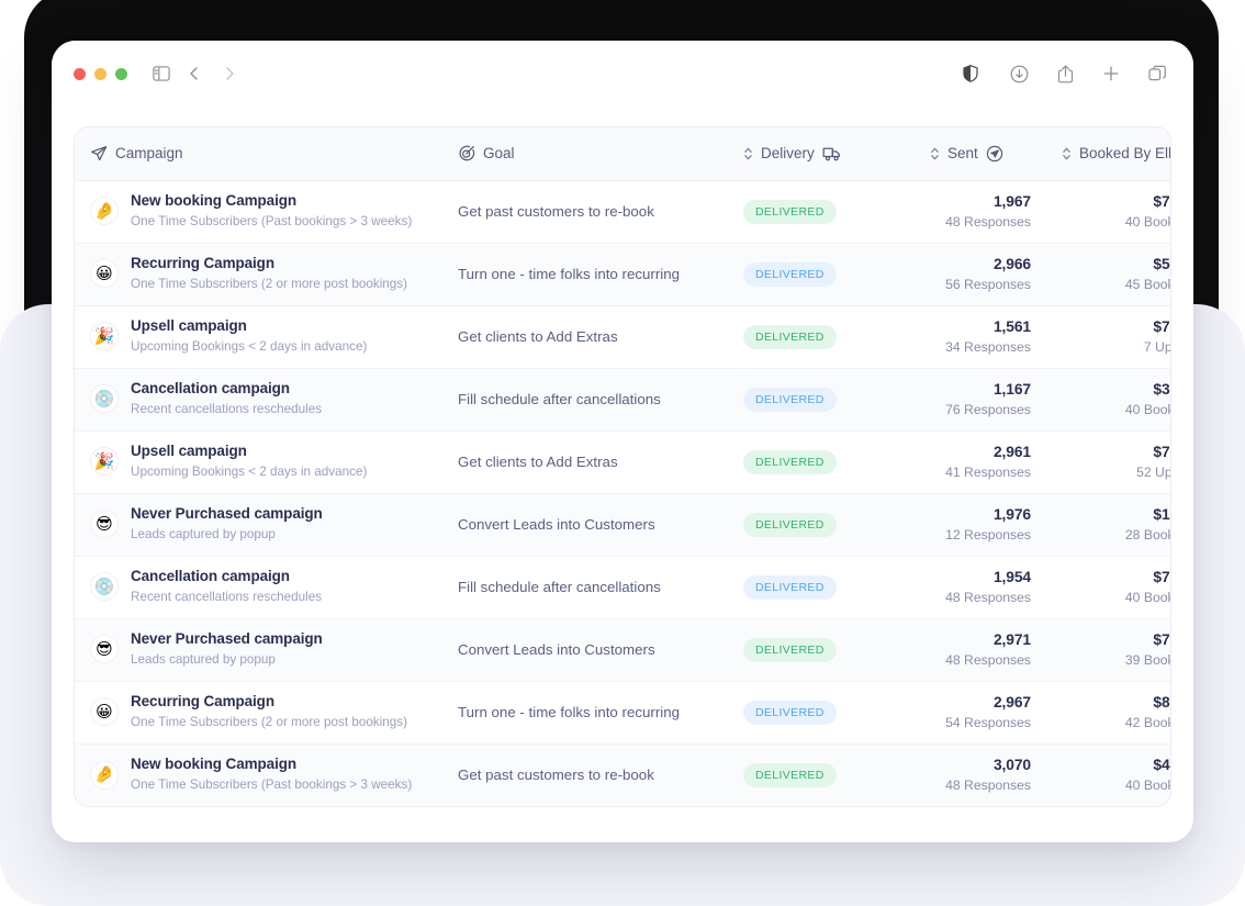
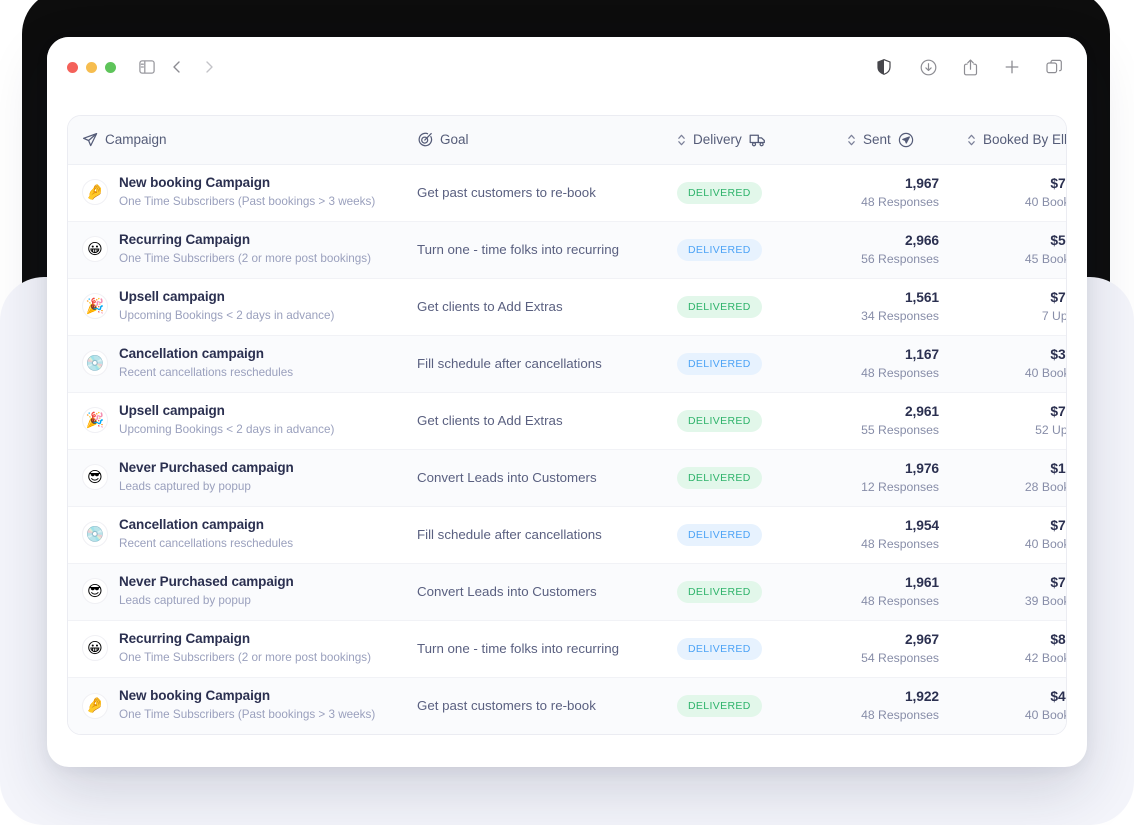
  Campaign	Goal	Delivery	Sent	Booked By Ell
  🤌New booking CampaignOne Time Subscribers (Past bookings > 3 weeks)	Get past customers to re-book	DELIVERED	1,96748 Responses	$740 Boo
  😀Recurring CampaignOne Time Subscribers (2 or more post bookings)	Turn one - time folks into recurring	DELIVERED	2,96656 Responses	$545 Boo
  🎉Upsell campaignUpcoming Bookings < 2 days in advance)	Get clients to Add Extras	DELIVERED	1,56134 Responses	$77 Up
- 💿Cancellation campaignRecent cancellations reschedules	Fill schedule after cancellations	DELIVERED	1,16776 Responses	$340 Boo
+ 💿Cancellation campaignRecent cancellations reschedules	Fill schedule after cancellations	DELIVERED	1,16748 Responses	$340 Boo
- 🎉Upsell campaignUpcoming Bookings < 2 days in advance)	Get clients to Add Extras	DELIVERED	2,96141 Responses	$752 Up
+ 🎉Upsell campaignUpcoming Bookings < 2 days in advance)	Get clients to Add Extras	DELIVERED	2,96155 Responses	$752 Up
  😎Never Purchased campaignLeads captured by popup	Convert Leads into Customers	DELIVERED	1,97612 Responses	$128 Boo
  💿Cancellation campaignRecent cancellations reschedules	Fill schedule after cancellations	DELIVERED	1,95448 Responses	$740 Boo
- 😎Never Purchased campaignLeads captured by popup	Convert Leads into Customers	DELIVERED	2,97148 Responses	$739 Boo
+ 😎Never Purchased campaignLeads captured by popup	Convert Leads into Customers	DELIVERED	1,96148 Responses	$739 Boo
  😀Recurring CampaignOne Time Subscribers (2 or more post bookings)	Turn one - time folks into recurring	DELIVERED	2,96754 Responses	$842 Boo
- 🤌New booking CampaignOne Time Subscribers (Past bookings > 3 weeks)	Get past customers to re-book	DELIVERED	3,07048 Responses	$440 Boo
+ 🤌New booking CampaignOne Time Subscribers (Past bookings > 3 weeks)	Get past customers to re-book	DELIVERED	1,92248 Responses	$440 Boo
